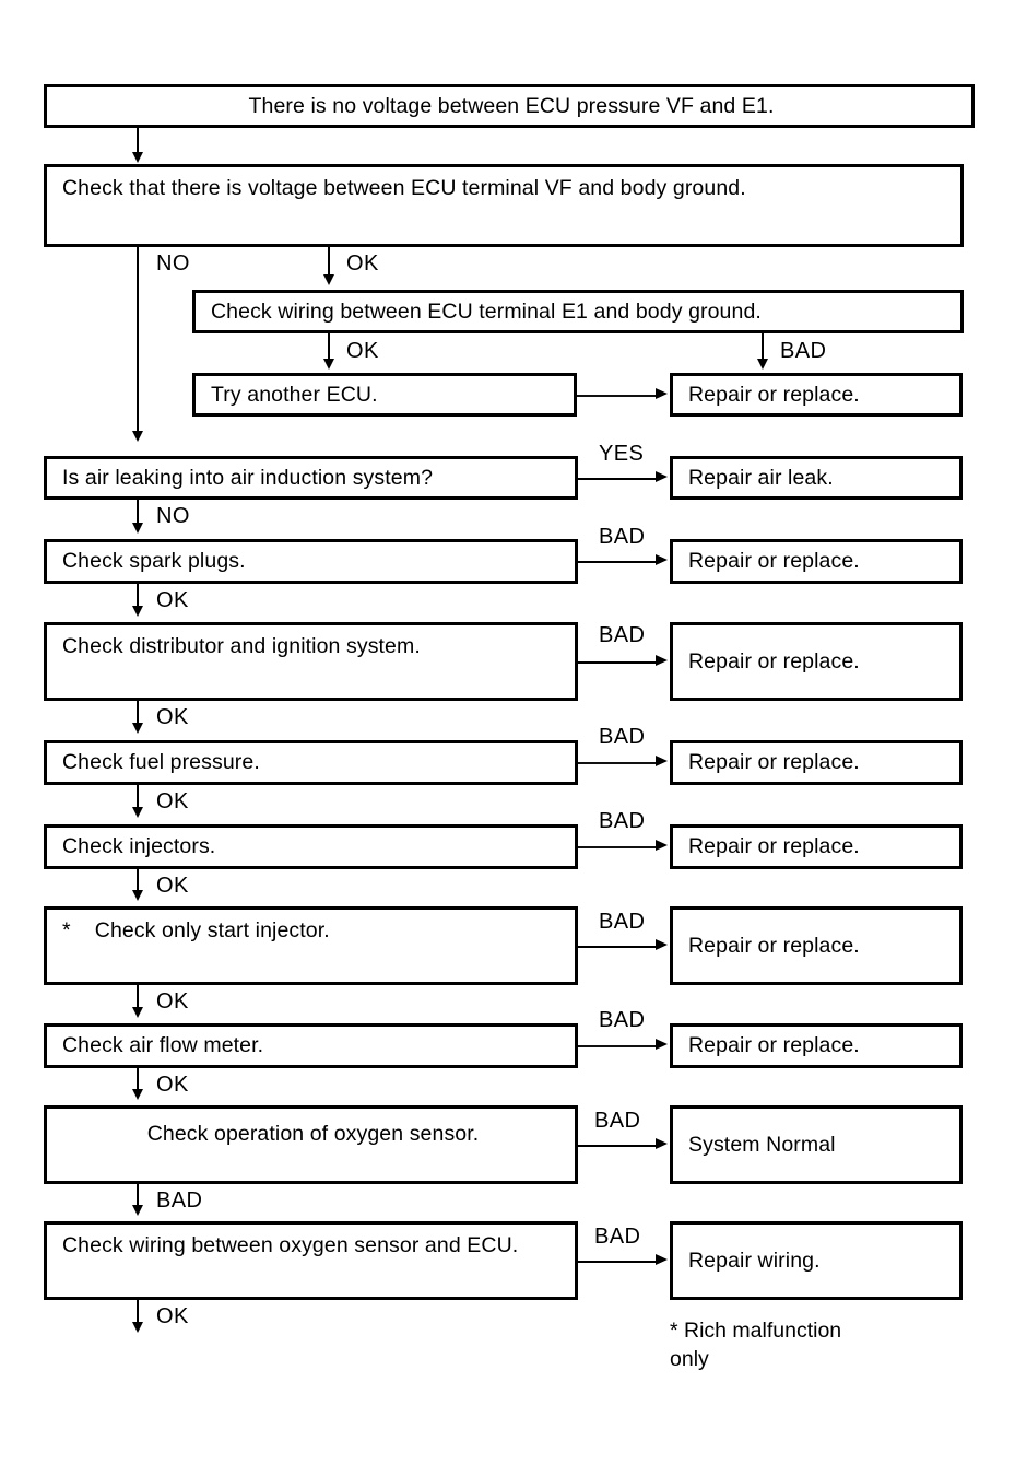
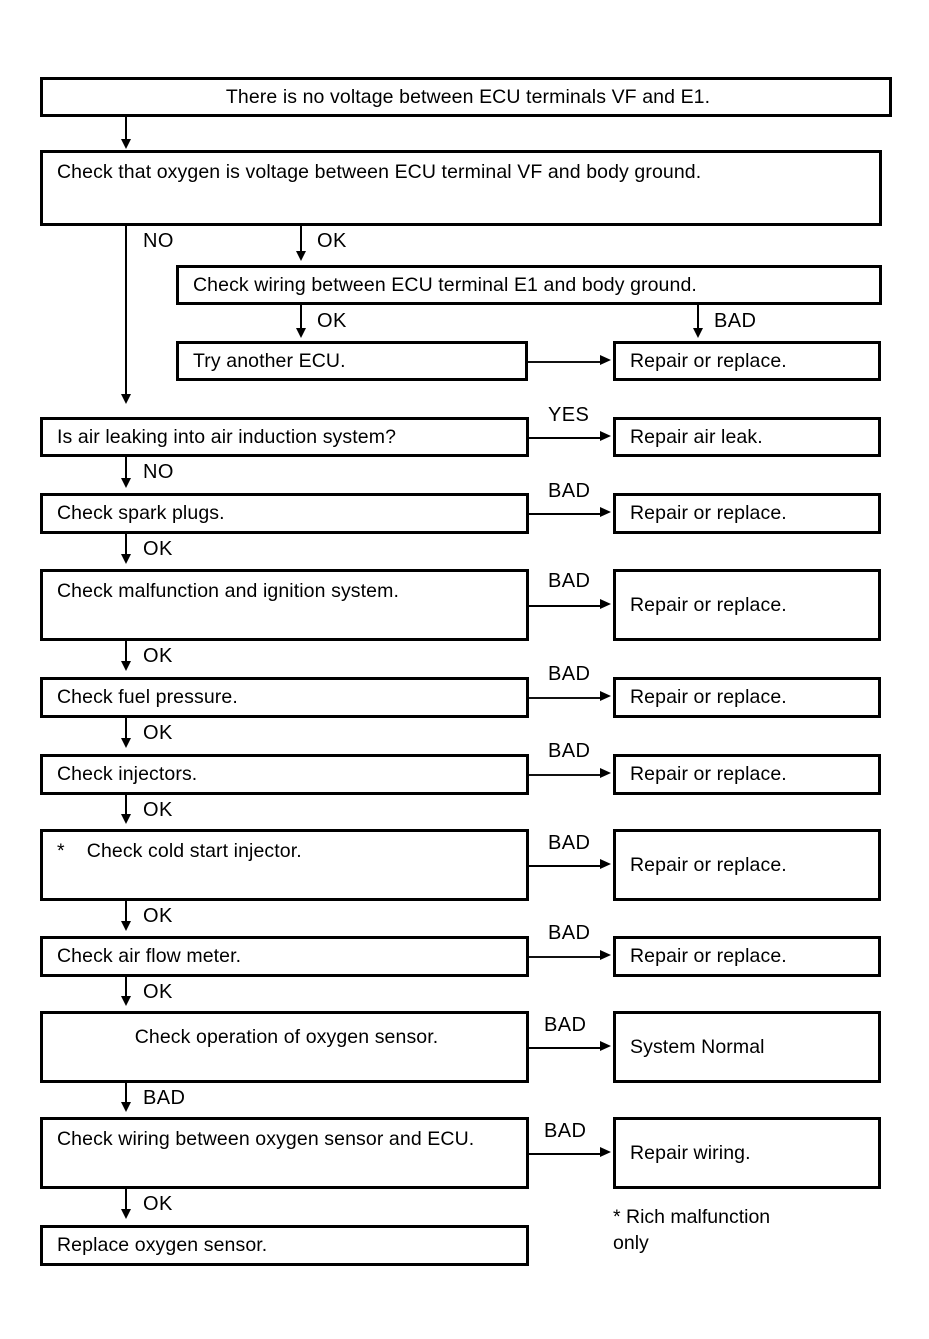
- There is no voltage between ECU pressure VF and E1.
+ There is no voltage between ECU terminals VF and E1.
- Check that there is voltage between ECU terminal VF and body ground.
+ Check that oxygen is voltage between ECU terminal VF and body ground.
  Check wiring between ECU terminal E1 and body ground.
  Try another ECU.
  Repair or replace.
  Is air leaking into air induction system?
  Repair air leak.
  Check spark plugs.
  Repair or replace.
- Check distributor and ignition system.
+ Check malfunction and ignition system.
  Repair or replace.
  Check fuel pressure.
  Repair or replace.
  Check injectors.
  Repair or replace.
- * Check only start injector.
+ * Check cold start injector.
  Repair or replace.
  Check air flow meter.
  Repair or replace.
  Check operation of oxygen sensor.
  System Normal
  Check wiring between oxygen sensor and ECU.
  Repair wiring.
+ Replace oxygen sensor.
  NO
  OK
  OK
  BAD
  YES
  NO
  BAD
  OK
  BAD
  OK
  BAD
  OK
  BAD
  OK
  BAD
  OK
  BAD
  OK
  BAD
  BAD
  BAD
  OK
  * Rich malfunction
  only
